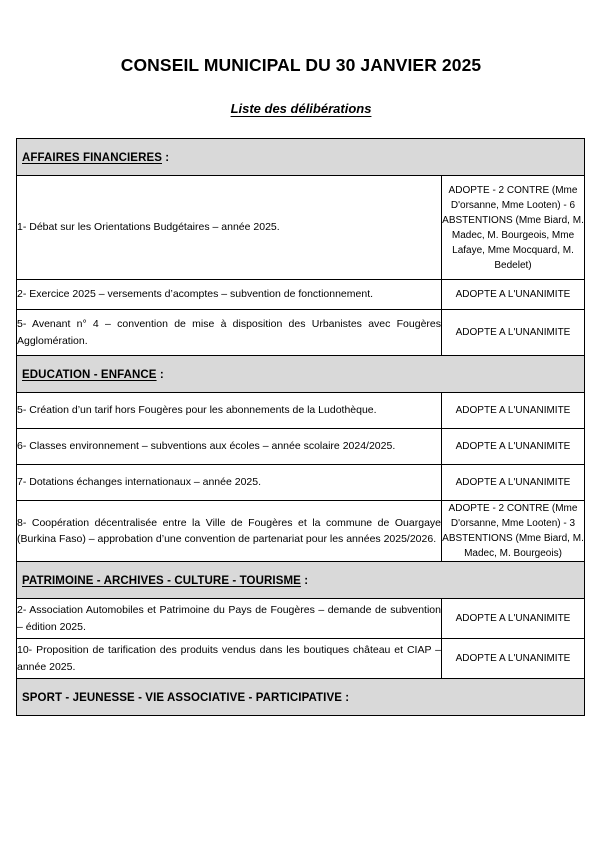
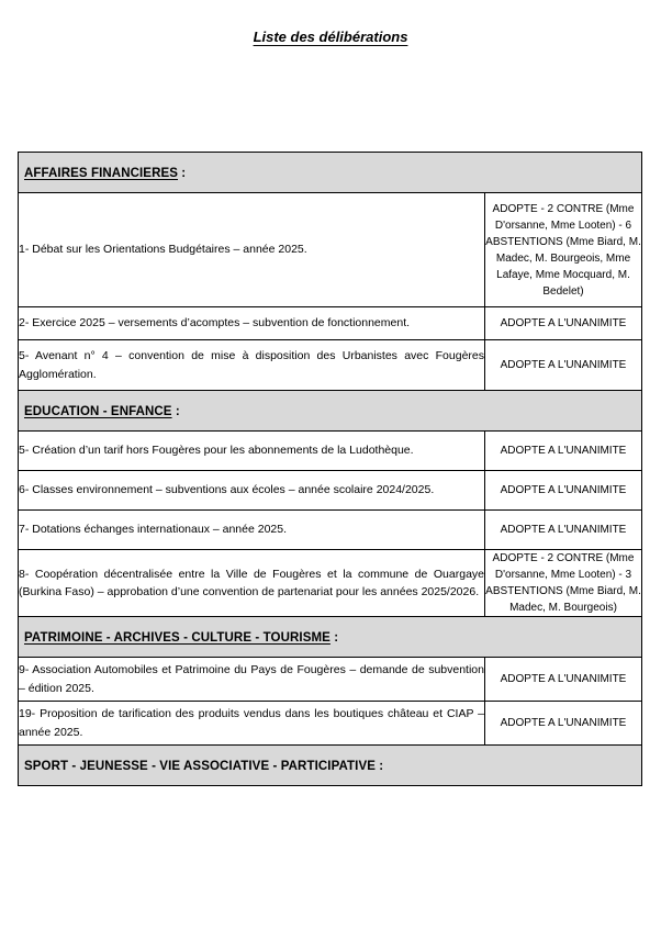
- CONSEIL MUNICIPAL DU 30 JANVIER 2025
  Liste des délibérations
  AFFAIRES FINANCIERES :
  1- Débat sur les Orientations Budgétaires – année 2025.	ADOPTE - 2 CONTRE (Mme D'orsanne, Mme Looten) - 6 ABSTENTIONS (Mme Biard, M. Madec, M. Bourgeois, Mme Lafaye, Mme Mocquard, M. Bedelet)
  2- Exercice 2025 – versements d’acomptes – subvention de fonctionnement.	ADOPTE A L'UNANIMITE
  5- Avenant n° 4 – convention de mise à disposition des Urbanistes avec Fougères Agglomération.	ADOPTE A L'UNANIMITE
  EDUCATION - ENFANCE :
  5- Création d’un tarif hors Fougères pour les abonnements de la Ludothèque.	ADOPTE A L'UNANIMITE
  6- Classes environnement – subventions aux écoles – année scolaire 2024/2025.	ADOPTE A L'UNANIMITE
  7- Dotations échanges internationaux – année 2025.	ADOPTE A L'UNANIMITE
  8- Coopération décentralisée entre la Ville de Fougères et la commune de Ouargaye (Burkina Faso) – approbation d’une convention de partenariat pour les années 2025/2026.	ADOPTE - 2 CONTRE (Mme D'orsanne, Mme Looten) - 3 ABSTENTIONS (Mme Biard, M. Madec, M. Bourgeois)
  PATRIMOINE - ARCHIVES - CULTURE - TOURISME :
- 2- Association Automobiles et Patrimoine du Pays de Fougères – demande de subvention – édition 2025.	ADOPTE A L'UNANIMITE
+ 9- Association Automobiles et Patrimoine du Pays de Fougères – demande de subvention – édition 2025.	ADOPTE A L'UNANIMITE
- 10- Proposition de tarification des produits vendus dans les boutiques château et CIAP – année 2025.	ADOPTE A L'UNANIMITE
+ 19- Proposition de tarification des produits vendus dans les boutiques château et CIAP – année 2025.	ADOPTE A L'UNANIMITE
  SPORT - JEUNESSE - VIE ASSOCIATIVE - PARTICIPATIVE :
